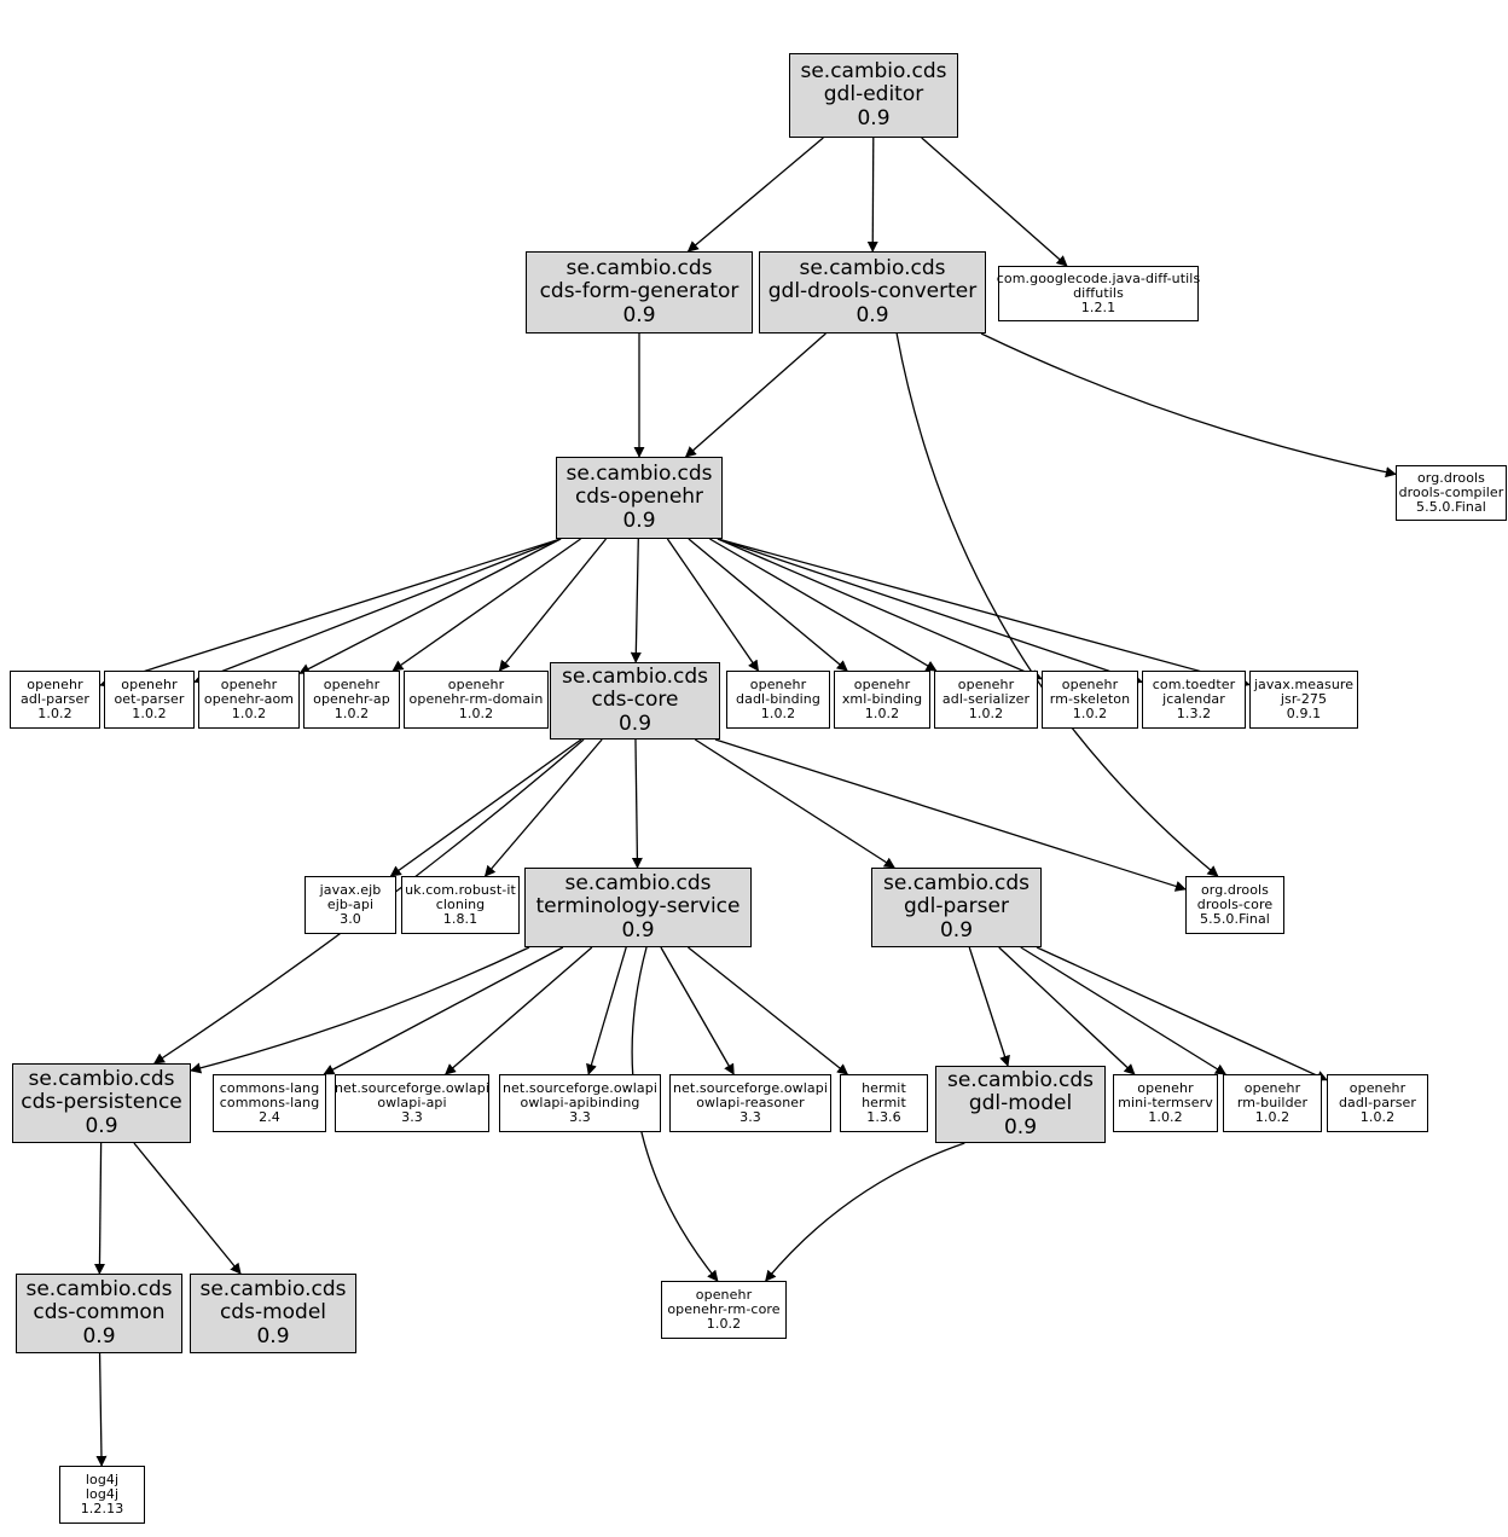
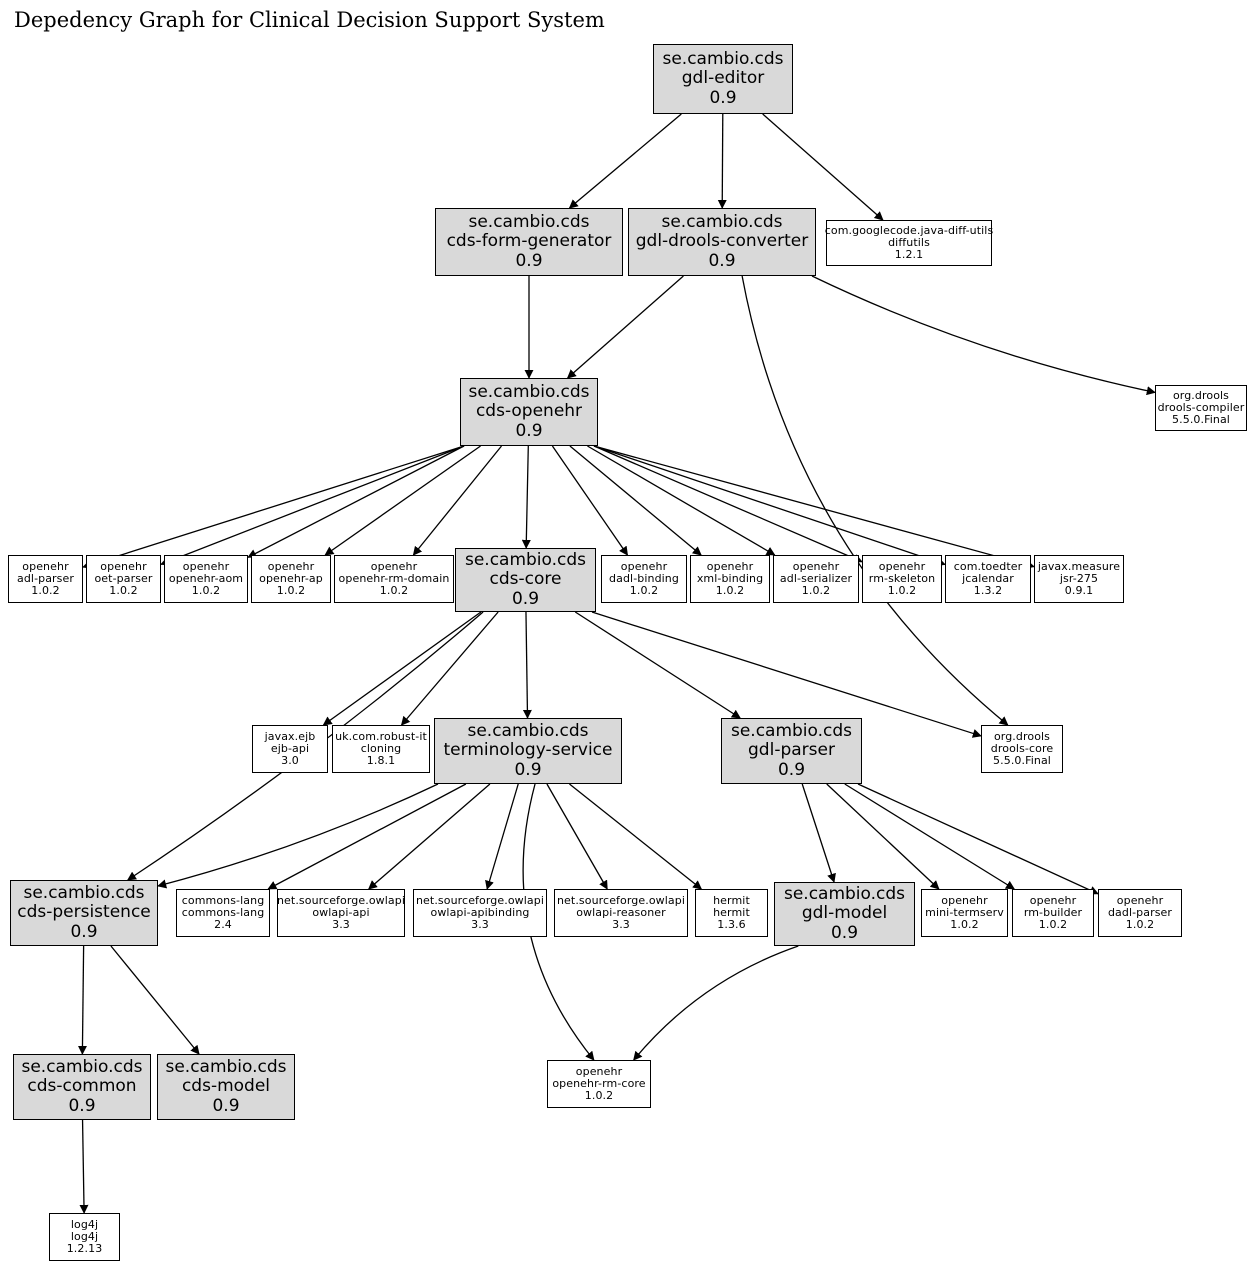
+ Depedency Graph for Clinical Decision Support System
  se.cambio.cds
  gdl-editor
  0.9
  se.cambio.cds
  cds-form-generator
  0.9
  se.cambio.cds
  gdl-drools-converter
  0.9
  com.googlecode.java-diff-utils
  diffutils
  1.2.1
  org.drools
  drools-compiler
  5.5.0.Final
  se.cambio.cds
  cds-openehr
  0.9
  openehr
  adl-parser
  1.0.2
  openehr
  oet-parser
  1.0.2
  openehr
  openehr-aom
  1.0.2
  openehr
  openehr-ap
  1.0.2
  openehr
  openehr-rm-domain
  1.0.2
  se.cambio.cds
  cds-core
  0.9
  openehr
  dadl-binding
  1.0.2
  openehr
  xml-binding
  1.0.2
  openehr
  adl-serializer
  1.0.2
  openehr
  rm-skeleton
  1.0.2
  com.toedter
  jcalendar
  1.3.2
  javax.measure
  jsr-275
  0.9.1
  javax.ejb
  ejb-api
  3.0
  uk.com.robust-it
  cloning
  1.8.1
  se.cambio.cds
  terminology-service
  0.9
  se.cambio.cds
  gdl-parser
  0.9
  org.drools
  drools-core
  5.5.0.Final
  se.cambio.cds
  cds-persistence
  0.9
  commons-lang
  commons-lang
  2.4
  net.sourceforge.owlapi
  owlapi-api
  3.3
  net.sourceforge.owlapi
  owlapi-apibinding
  3.3
  net.sourceforge.owlapi
  owlapi-reasoner
  3.3
  hermit
  hermit
  1.3.6
  se.cambio.cds
  gdl-model
  0.9
  openehr
  mini-termserv
  1.0.2
  openehr
  rm-builder
  1.0.2
  openehr
  dadl-parser
  1.0.2
  se.cambio.cds
  cds-common
  0.9
  se.cambio.cds
  cds-model
  0.9
  openehr
  openehr-rm-core
  1.0.2
  log4j
  log4j
  1.2.13
